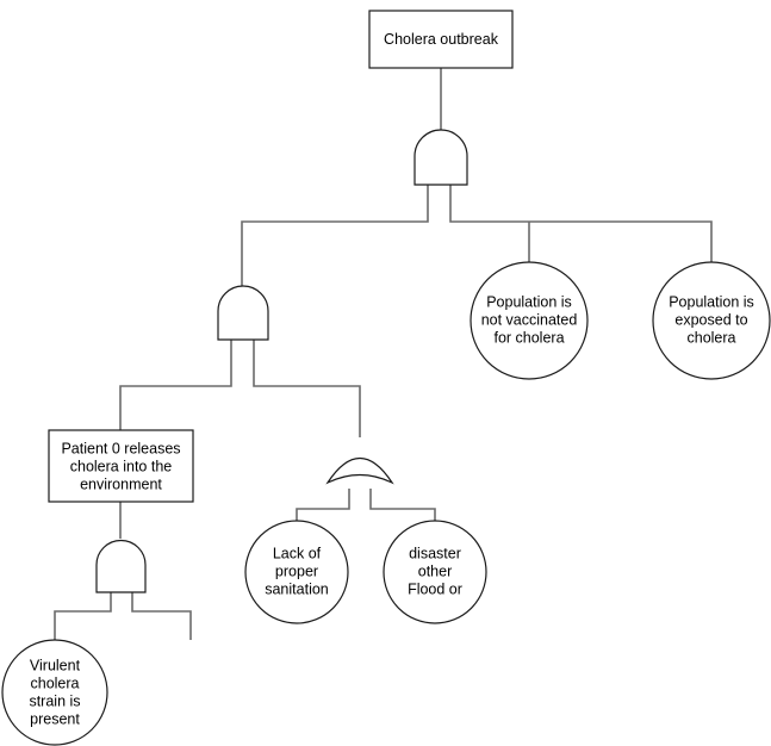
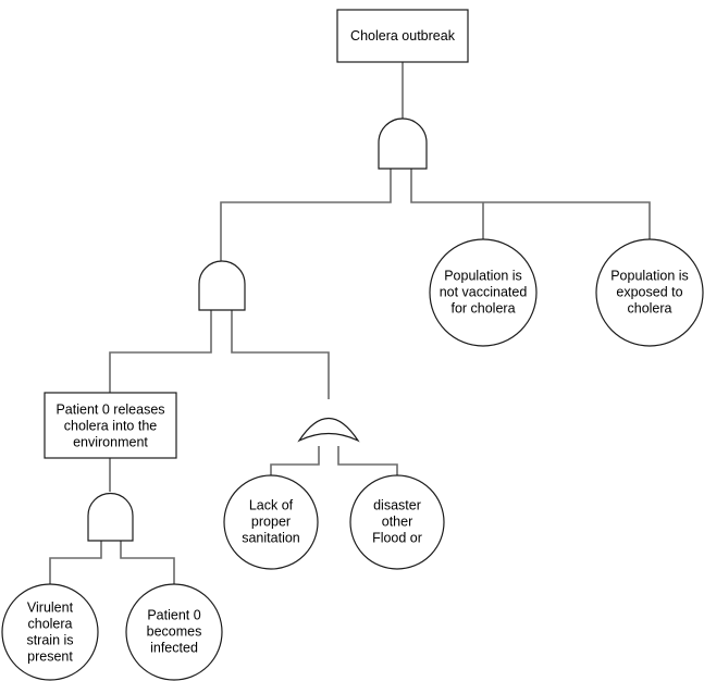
  Cholera outbreak
  Population is
  not vaccinated
  for cholera
  Population is
  exposed to
  cholera
  Patient 0 releases
  cholera into the
  environment
  Lack of
  proper
  sanitation
  disaster
  other
  Flood or
  Virulent
  cholera
  strain is
  present
+ Patient 0
+ becomes
+ infected
